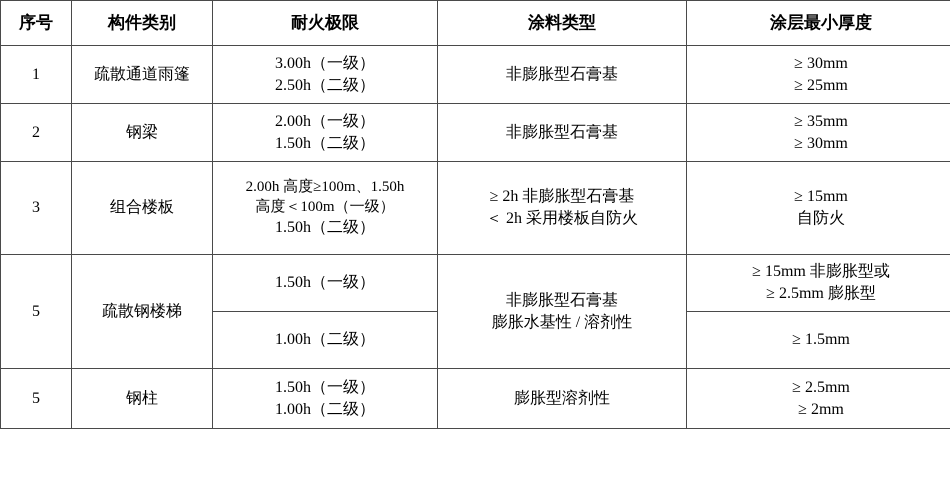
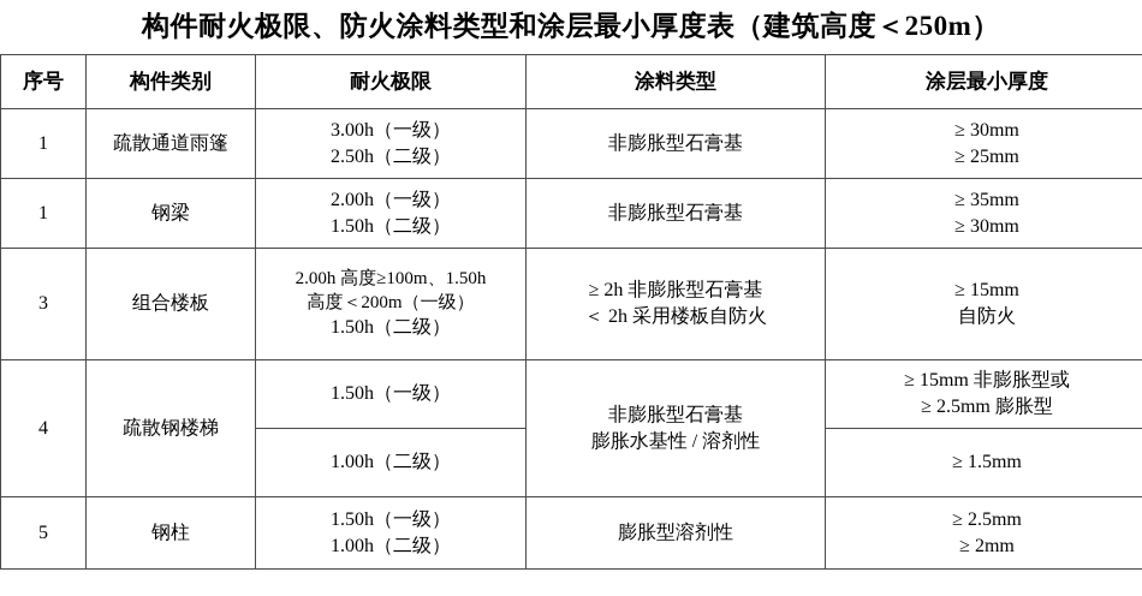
+ 构件耐火极限、防火涂料类型和涂层最小厚度表（建筑高度＜250m）
  序号	构件类别	耐火极限	涂料类型	涂层最小厚度
  1	疏散通道雨篷	3.00h（一级） 2.50h（二级）	非膨胀型石膏基	≥ 30mm ≥ 25mm
- 2	钢梁	2.00h（一级） 1.50h（二级）	非膨胀型石膏基	≥ 35mm ≥ 30mm
+ 1	钢梁	2.00h（一级） 1.50h（二级）	非膨胀型石膏基	≥ 35mm ≥ 30mm
- 3	组合楼板	2.00h 高度≥100m、1.50h 高度＜100m（一级） 1.50h（二级）	≥ 2h 非膨胀型石膏基 ＜ 2h 采用楼板自防火	≥ 15mm 自防火
+ 3	组合楼板	2.00h 高度≥100m、1.50h 高度＜200m（一级） 1.50h（二级）	≥ 2h 非膨胀型石膏基 ＜ 2h 采用楼板自防火	≥ 15mm 自防火
- 5	疏散钢楼梯	1.50h（一级）	非膨胀型石膏基 膨胀水基性 / 溶剂性	≥ 15mm 非膨胀型或 ≥ 2.5mm 膨胀型
+ 4	疏散钢楼梯	1.50h（一级）	非膨胀型石膏基 膨胀水基性 / 溶剂性	≥ 15mm 非膨胀型或 ≥ 2.5mm 膨胀型
  1.00h（二级）	≥ 1.5mm
  5	钢柱	1.50h（一级） 1.00h（二级）	膨胀型溶剂性	≥ 2.5mm ≥ 2mm
